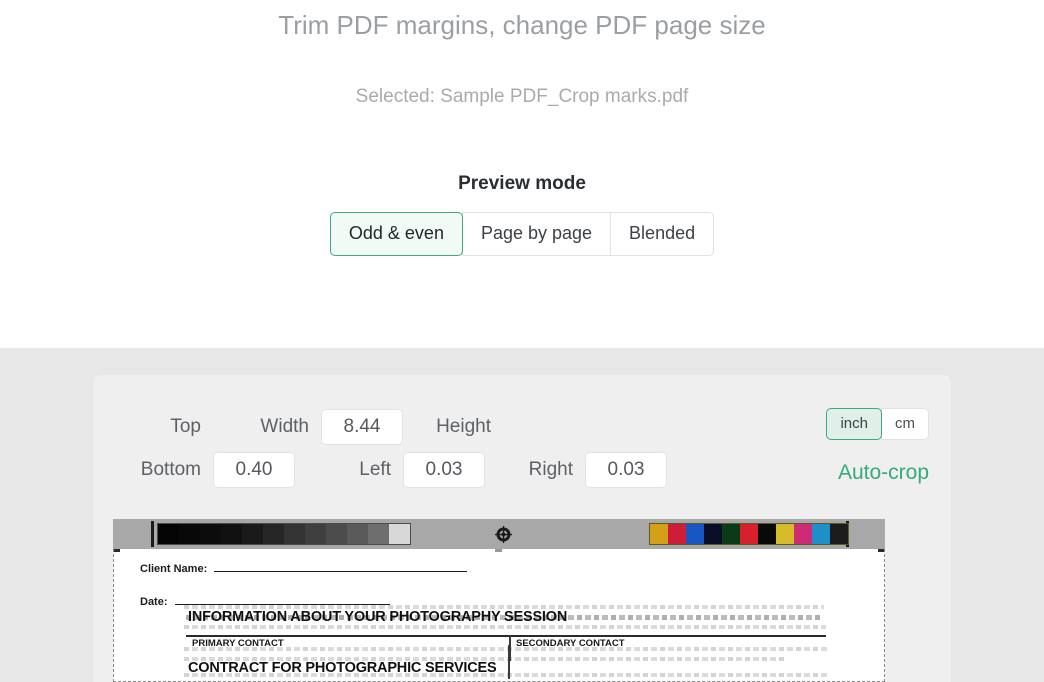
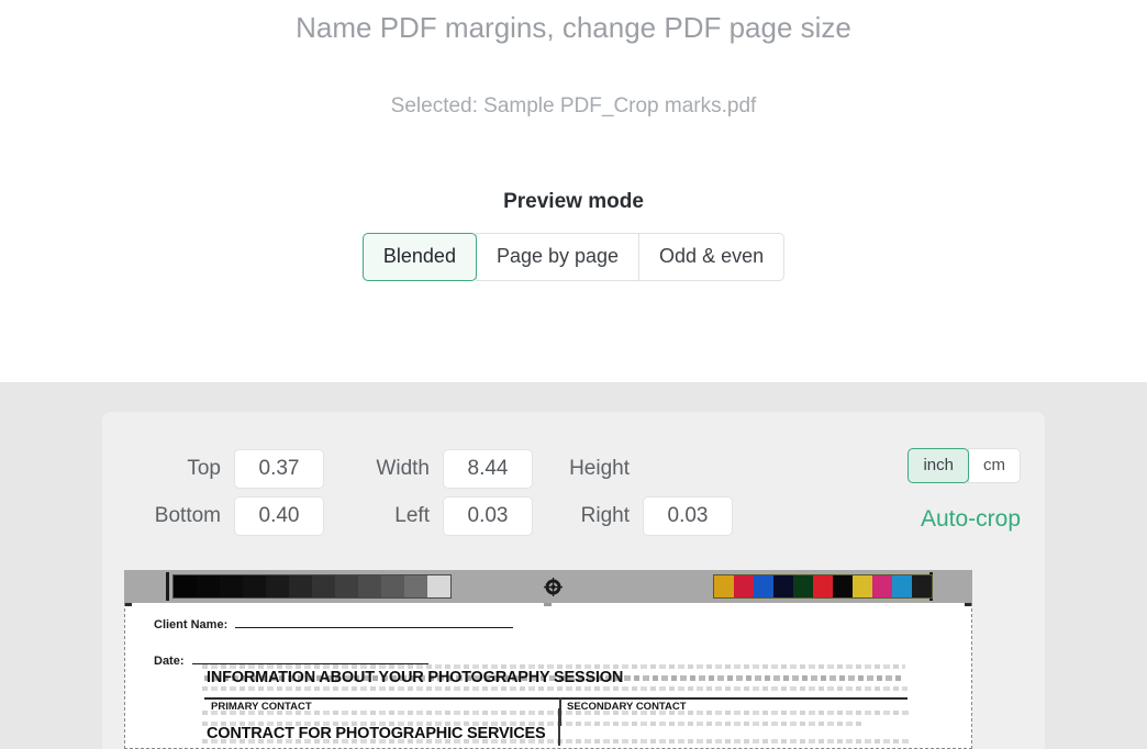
- Trim PDF margins, change PDF page size
+ Name PDF margins, change PDF page size
  Selected: Sample PDF_Crop marks.pdf
  Preview mode
- Odd & even
+ Blended
  Page by page
- Blended
+ Odd & even
  Top
+ 0.37
  Width
  8.44
  Height
  Bottom
  0.40
  Left
  0.03
  Right
  0.03
  inch
  cm
  Auto-crop
  Client Name:
  Date:
  INFORMATION ABOUT YOUR PHOTOGRAPHY SESSION
  PRIMARY CONTACT
  SECONDARY CONTACT
  CONTRACT FOR PHOTOGRAPHIC SERVICES
